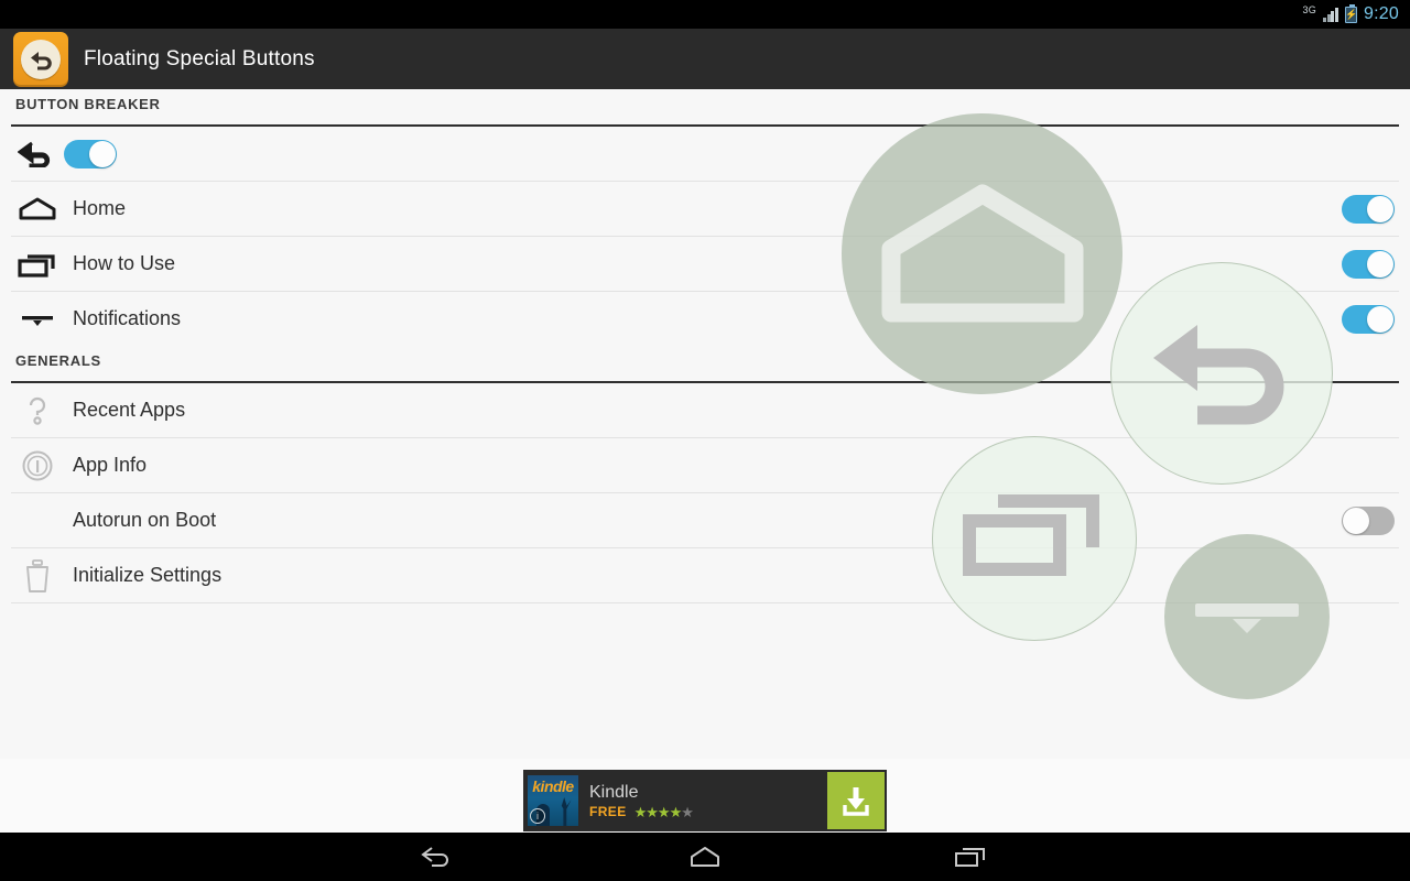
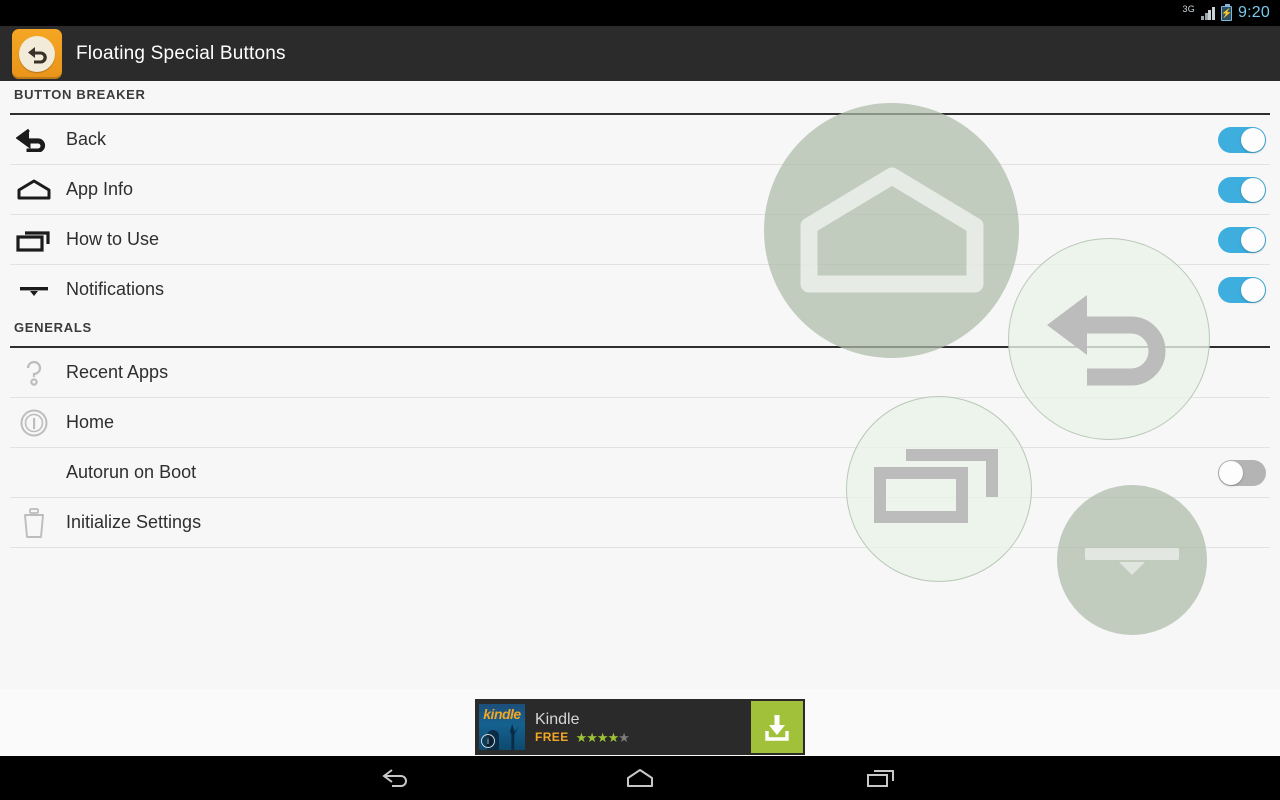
  3G
  ⚡
  9:20
  Floating Special Buttons
  BUTTON BREAKER
+ Back
- Home
+ App Info
  How to Use
  Notifications
  GENERALS
  Recent Apps
- App Info
+ Home
  Autorun on Boot
  Initialize Settings
  kindle
  i
  Kindle
  FREE
  ★★★★★
